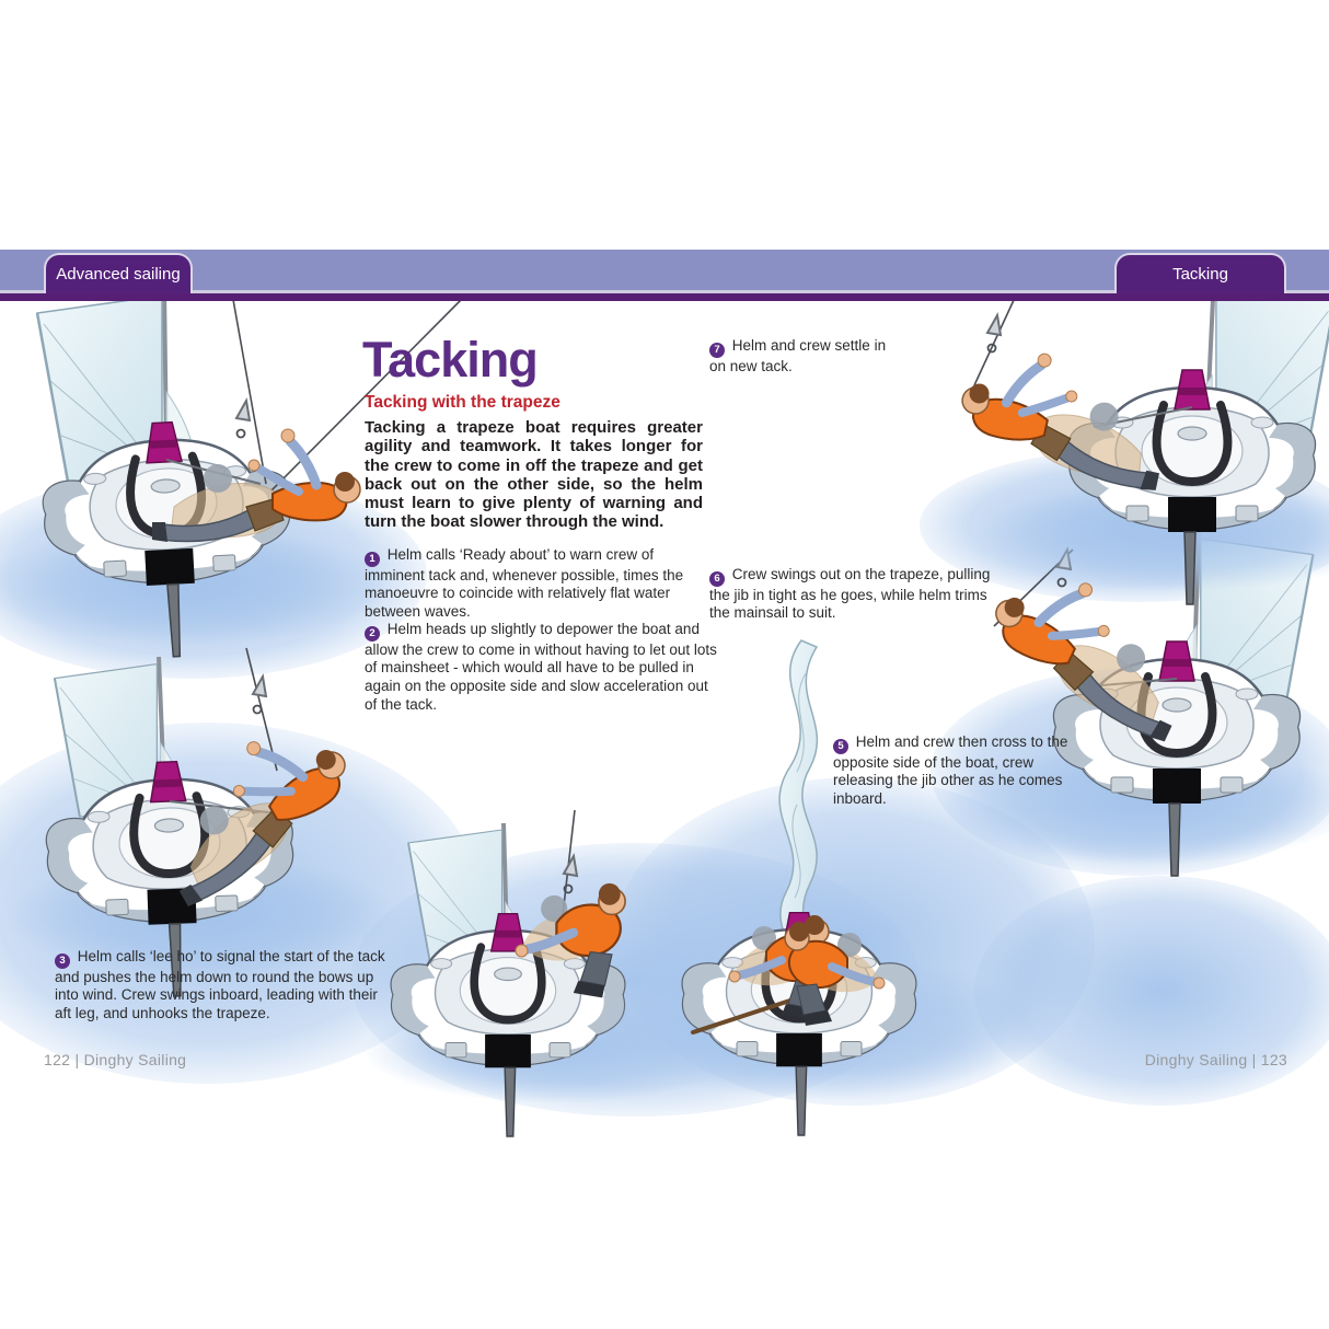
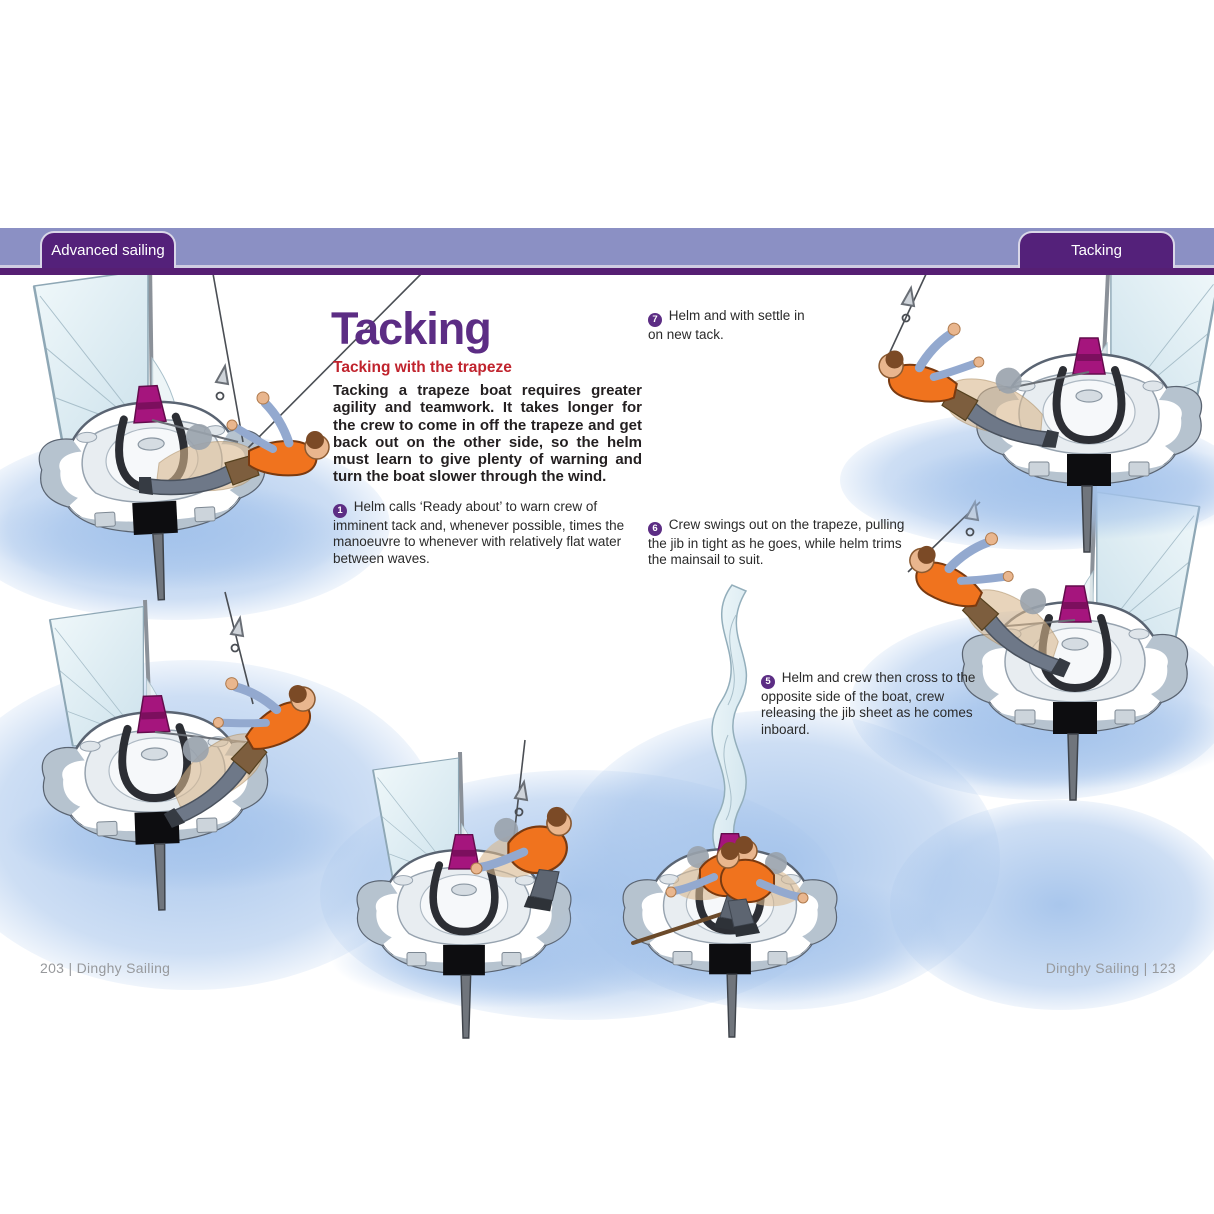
  Advanced sailing
  Tacking
  Tacking
  Tacking with the trapeze
  Tacking a trapeze boat requires greater agility and teamwork. It takes longer for the crew to come in off the trapeze and get back out on the other side, so the helm must learn to give plenty of warning and turn the boat slower through the wind.
- 1 Helm calls ‘Ready about’ to warn crew of imminent tack and, whenever possible, times the manoeuvre to coincide with relatively flat water between waves.
+ 1 Helm calls ‘Ready about’ to warn crew of imminent tack and, whenever possible, times the manoeuvre to whenever with relatively flat water between waves.
- 2 Helm heads up slightly to depower the boat and allow the crew to come in without having to let out lots of mainsheet - which would all have to be pulled in again on the opposite side and slow acceleration out of the tack.
- 3 Helm calls ‘lee ho’ to signal the start of the tack and pushes the helm down to round the bows up into wind. Crew swings inboard, leading with their aft leg, and unhooks the trapeze.
- 5 Helm and crew then cross to the opposite side of the boat, crew releasing the jib other as he comes inboard.
+ 5 Helm and crew then cross to the opposite side of the boat, crew releasing the jib sheet as he comes inboard.
  6 Crew swings out on the trapeze, pulling the jib in tight as he goes, while helm trims the mainsail to suit.
- 7 Helm and crew settle in on new tack.
+ 7 Helm and with settle in on new tack.
- 122 | Dinghy Sailing
+ 203 | Dinghy Sailing
  Dinghy Sailing | 123
